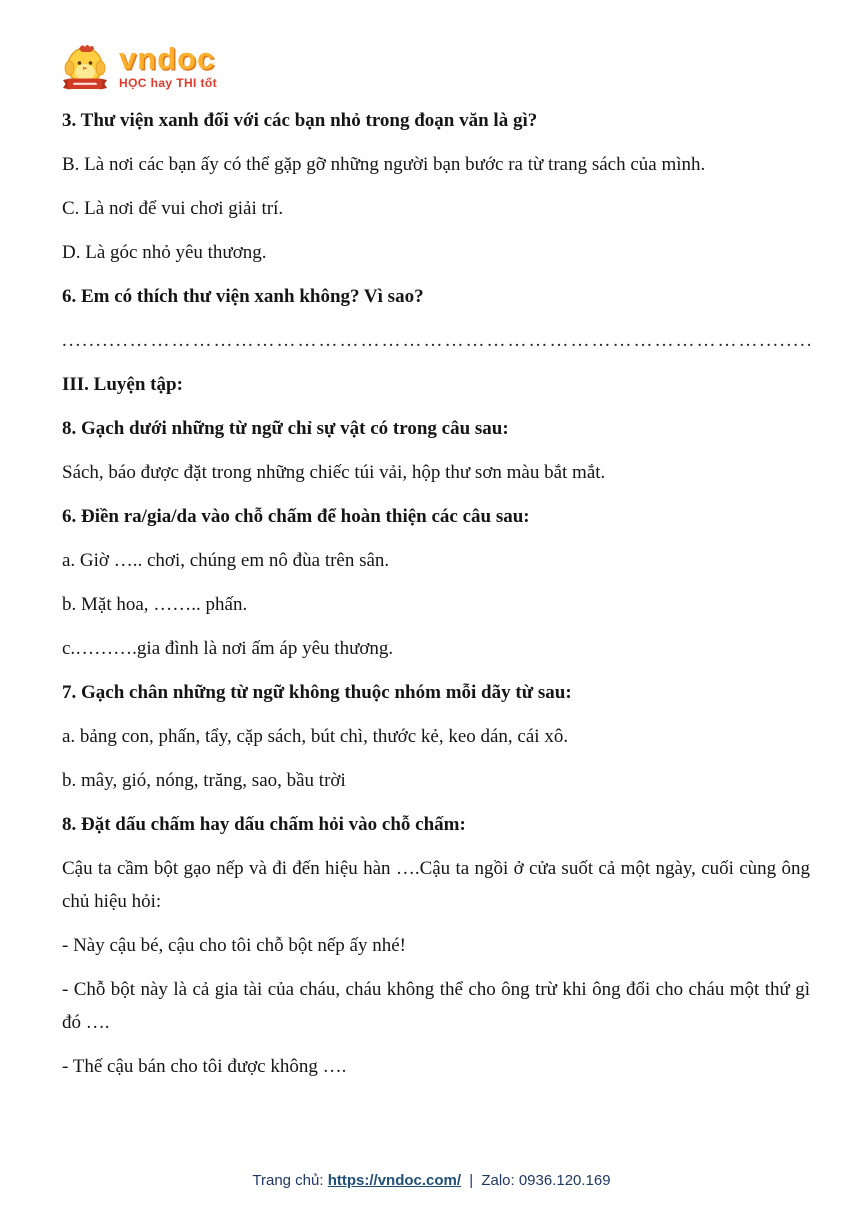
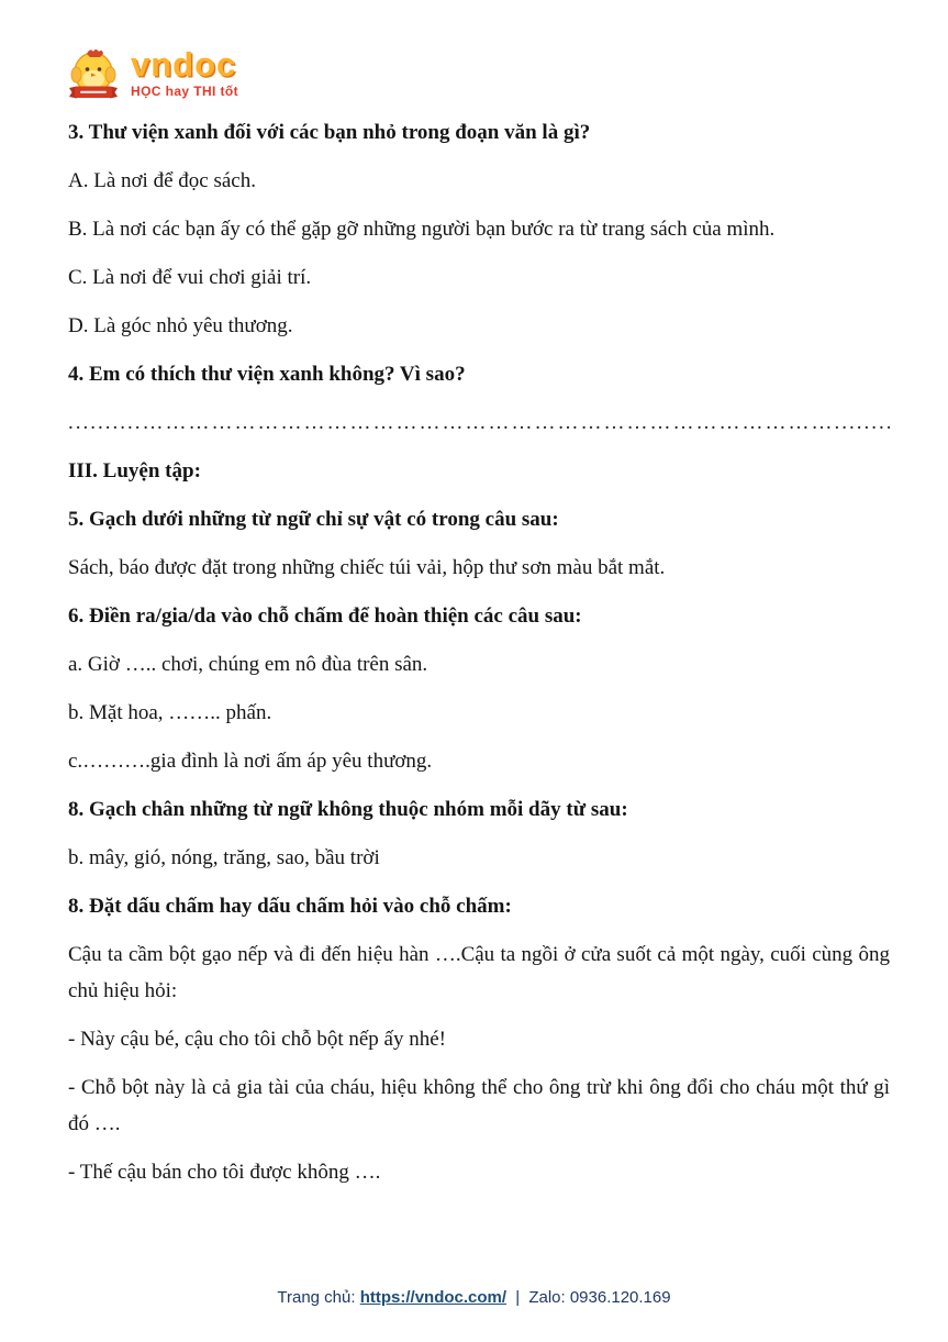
  vndoc
  HỌC hay THI tốt
  3. Thư viện xanh đối với các bạn nhỏ trong đoạn văn là gì?
+ A. Là nơi để đọc sách.
  B. Là nơi các bạn ấy có thể gặp gỡ những người bạn bước ra từ trang sách của mình.
  C. Là nơi để vui chơi giải trí.
  D. Là góc nhỏ yêu thương.
- 6. Em có thích thư viện xanh không? Vì sao?
+ 4. Em có thích thư viện xanh không? Vì sao?
  ..........……………………………………………………………………………….......
  III. Luyện tập:
- 8. Gạch dưới những từ ngữ chỉ sự vật có trong câu sau:
+ 5. Gạch dưới những từ ngữ chỉ sự vật có trong câu sau:
  Sách, báo được đặt trong những chiếc túi vải, hộp thư sơn màu bắt mắt.
  6. Điền ra/gia/da vào chỗ chấm để hoàn thiện các câu sau:
  a. Giờ ….. chơi, chúng em nô đùa trên sân.
  b. Mặt hoa, …….. phấn.
  c.……….gia đình là nơi ấm áp yêu thương.
- 7. Gạch chân những từ ngữ không thuộc nhóm mỗi dãy từ sau:
+ 8. Gạch chân những từ ngữ không thuộc nhóm mỗi dãy từ sau:
- a. bảng con, phấn, tẩy, cặp sách, bút chì, thước kẻ, keo dán, cái xô.
  b. mây, gió, nóng, trăng, sao, bầu trời
  8. Đặt dấu chấm hay dấu chấm hỏi vào chỗ chấm:
  Cậu ta cầm bột gạo nếp và đi đến hiệu hàn ….Cậu ta ngồi ở cửa suốt cả một ngày, cuối cùng ông chủ hiệu hỏi:
  - Này cậu bé, cậu cho tôi chỗ bột nếp ấy nhé!
- - Chỗ bột này là cả gia tài của cháu, cháu không thể cho ông trừ khi ông đổi cho cháu một thứ gì đó ….
+ - Chỗ bột này là cả gia tài của cháu, hiệu không thể cho ông trừ khi ông đổi cho cháu một thứ gì đó ….
  - Thế cậu bán cho tôi được không ….
  Trang chủ: https://vndoc.com/ | Zalo: 0936.120.169
